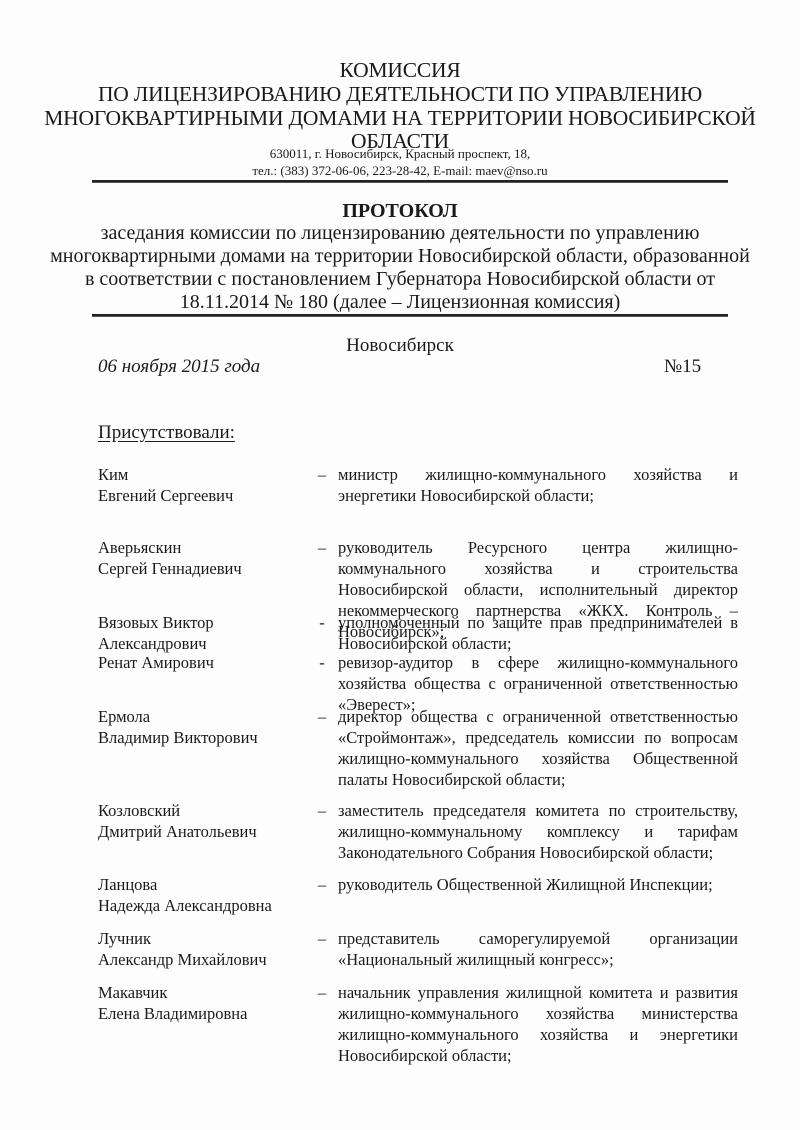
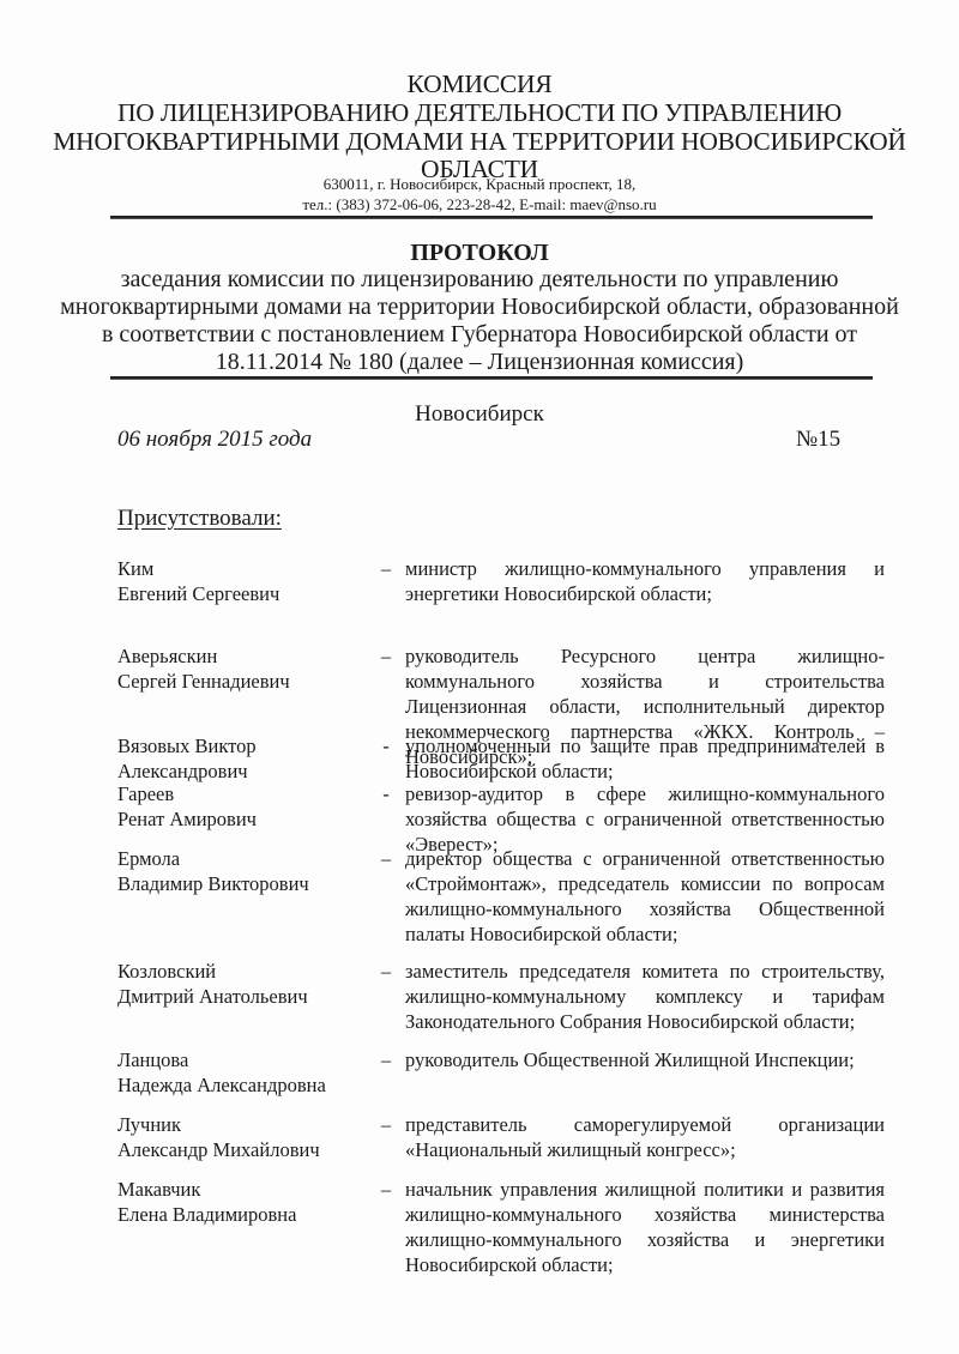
  КОМИССИЯ
  ПО ЛИЦЕНЗИРОВАНИЮ ДЕЯТЕЛЬНОСТИ ПО УПРАВЛЕНИЮ
  МНОГОКВАРТИРНЫМИ ДОМАМИ НА ТЕРРИТОРИИ НОВОСИБИРСКОЙ
  ОБЛАСТИ
  630011, г. Новосибирск, Красный проспект, 18,
  тел.: (383) 372-06-06, 223-28-42, E-mail: maev@nso.ru
  ПРОТОКОЛ
  заседания комиссии по лицензированию деятельности по управлению
  многоквартирными домами на территории Новосибирской области, образованной
  в соответствии с постановлением Губернатора Новосибирской области от
  18.11.2014 № 180 (далее – Лицензионная комиссия)
  Новосибирск
  06 ноября 2015 года
  №15
  Присутствовали:
  Ким
  Евгений Сергеевич
  –
- министр жилищно-коммунального хозяйства и энергетики Новосибирской области;
+ министр жилищно-коммунального управления и энергетики Новосибирской области;
  Аверьяскин
  Сергей Геннадиевич
  –
- руководитель Ресурсного центра жилищно-коммунального хозяйства и строительства Новосибирской области, исполнительный директор некоммерческого партнерства «ЖКХ. Контроль – Новосибирск»;
+ руководитель Ресурсного центра жилищно-коммунального хозяйства и строительства Лицензионная области, исполнительный директор некоммерческого партнерства «ЖКХ. Контроль – Новосибирск»;
  Вязовых Виктор
  Александрович
  -
  уполномоченный по защите прав предпринимателей в Новосибирской области;
+ Гареев
  Ренат Амирович
  -
  ревизор-аудитор в сфере жилищно-коммунального хозяйства общества с ограниченной ответственностью «Эверест»;
  Ермола
  Владимир Викторович
  –
  директор общества с ограниченной ответственностью «Строймонтаж», председатель комиссии по вопросам жилищно-коммунального хозяйства Общественной палаты Новосибирской области;
  Козловский
  Дмитрий Анатольевич
  –
  заместитель председателя комитета по строительству, жилищно-коммунальному комплексу и тарифам Законодательного Собрания Новосибирской области;
  Ланцова
  Надежда Александровна
  –
  руководитель Общественной Жилищной Инспекции;
  Лучник
  Александр Михайлович
  –
  представитель саморегулируемой организации «Национальный жилищный конгресс»;
  Макавчик
  Елена Владимировна
  –
- начальник управления жилищной комитета и развития жилищно-коммунального хозяйства министерства жилищно-коммунального хозяйства и энергетики Новосибирской области;
+ начальник управления жилищной политики и развития жилищно-коммунального хозяйства министерства жилищно-коммунального хозяйства и энергетики Новосибирской области;
